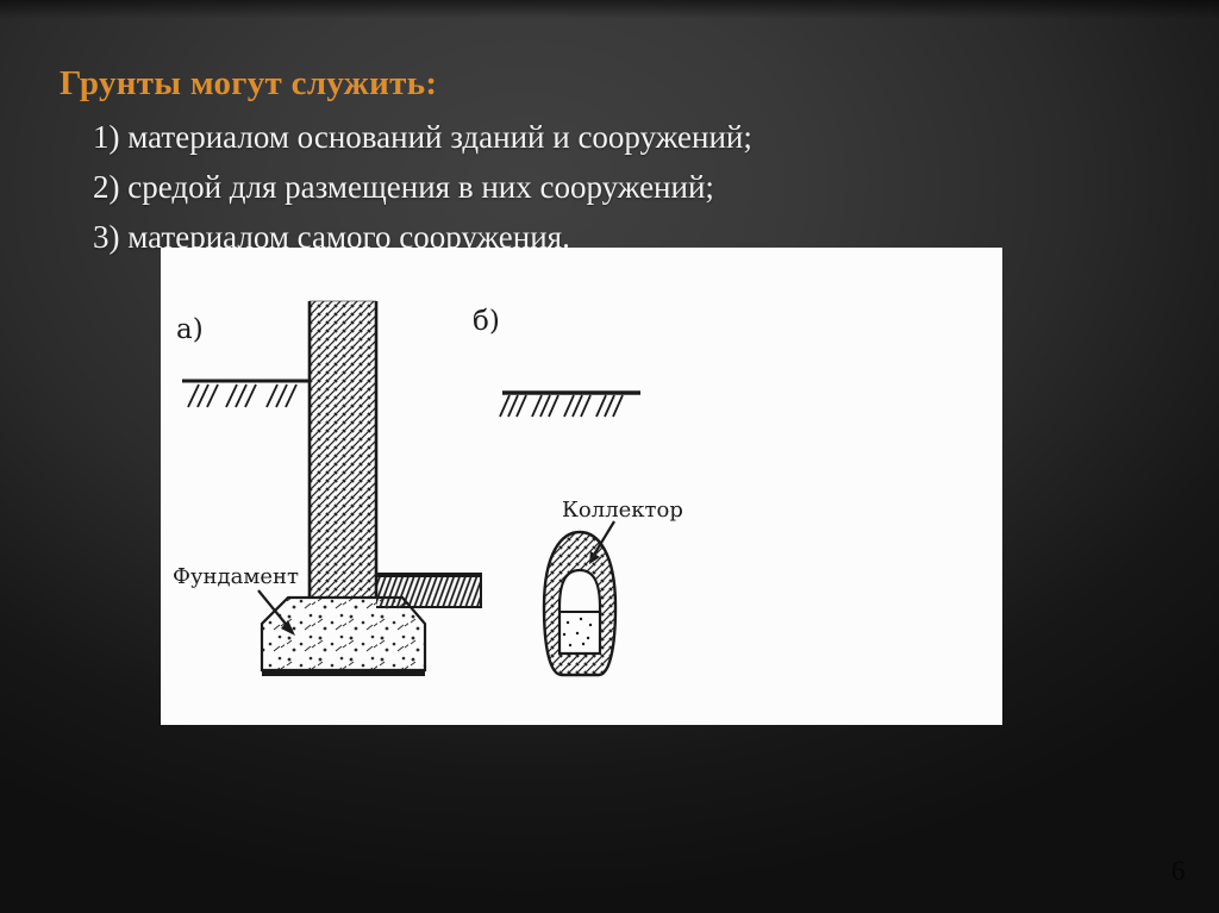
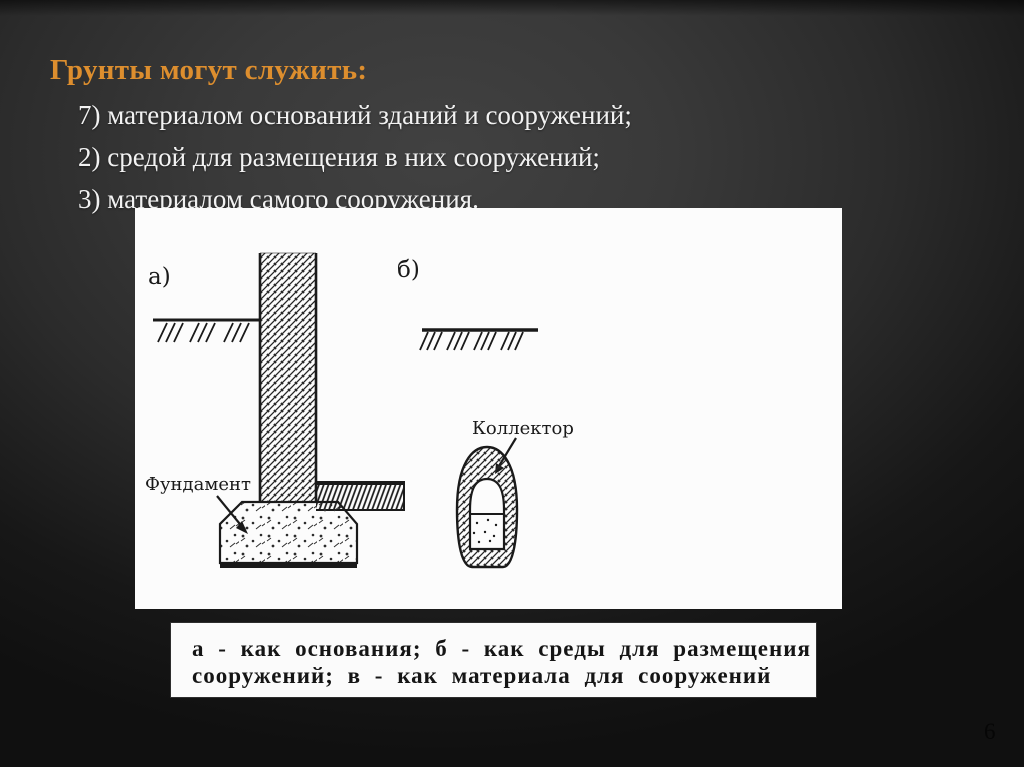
  Грунты могут служить:
- 1) материалом оснований зданий и сооружений;
+ 7) материалом оснований зданий и сооружений;
  2) средой для размещения в них сооружений;
  3) материалом самого сооружения.
  а)
  Фундамент
  б)
  Коллектор
+ а - как основания; б - как среды для размещения
+ сооружений; в - как материала для сооружений
